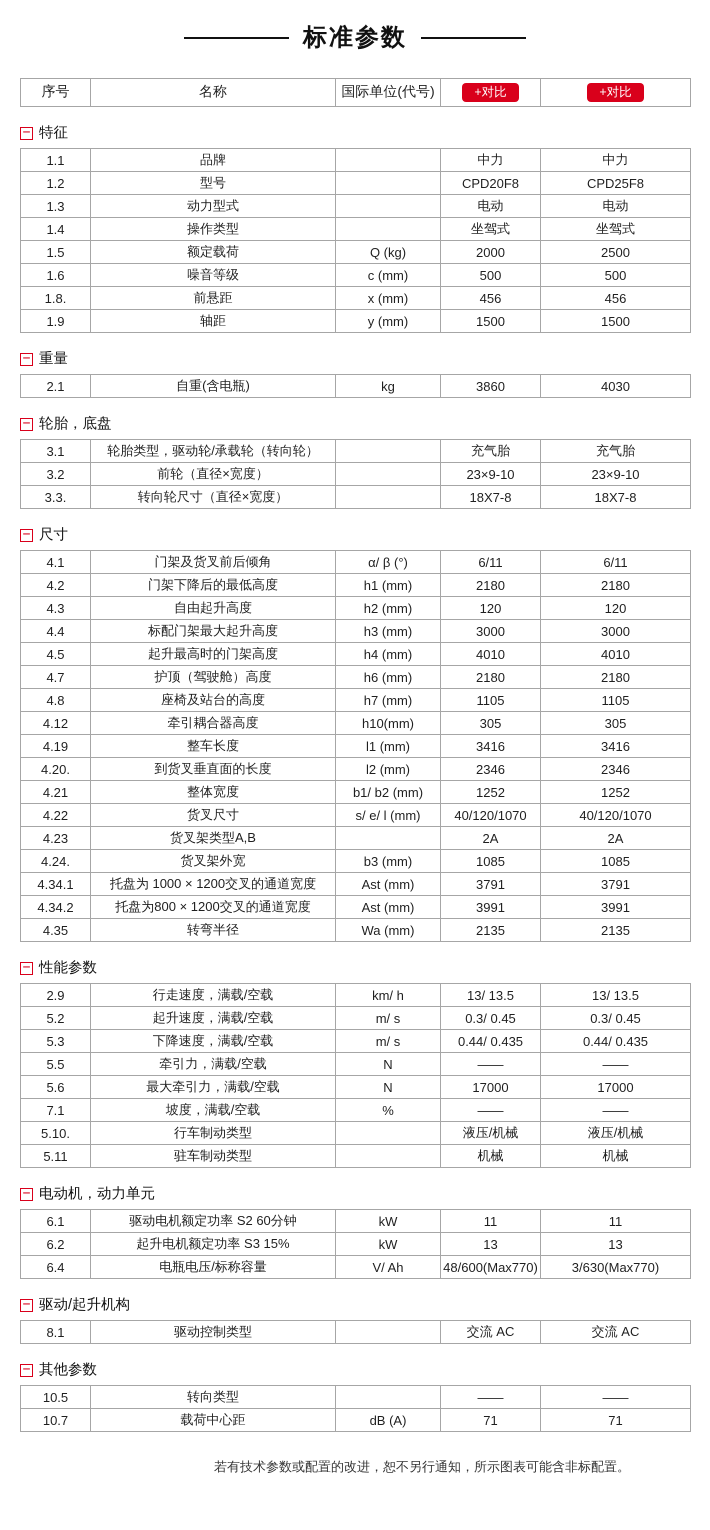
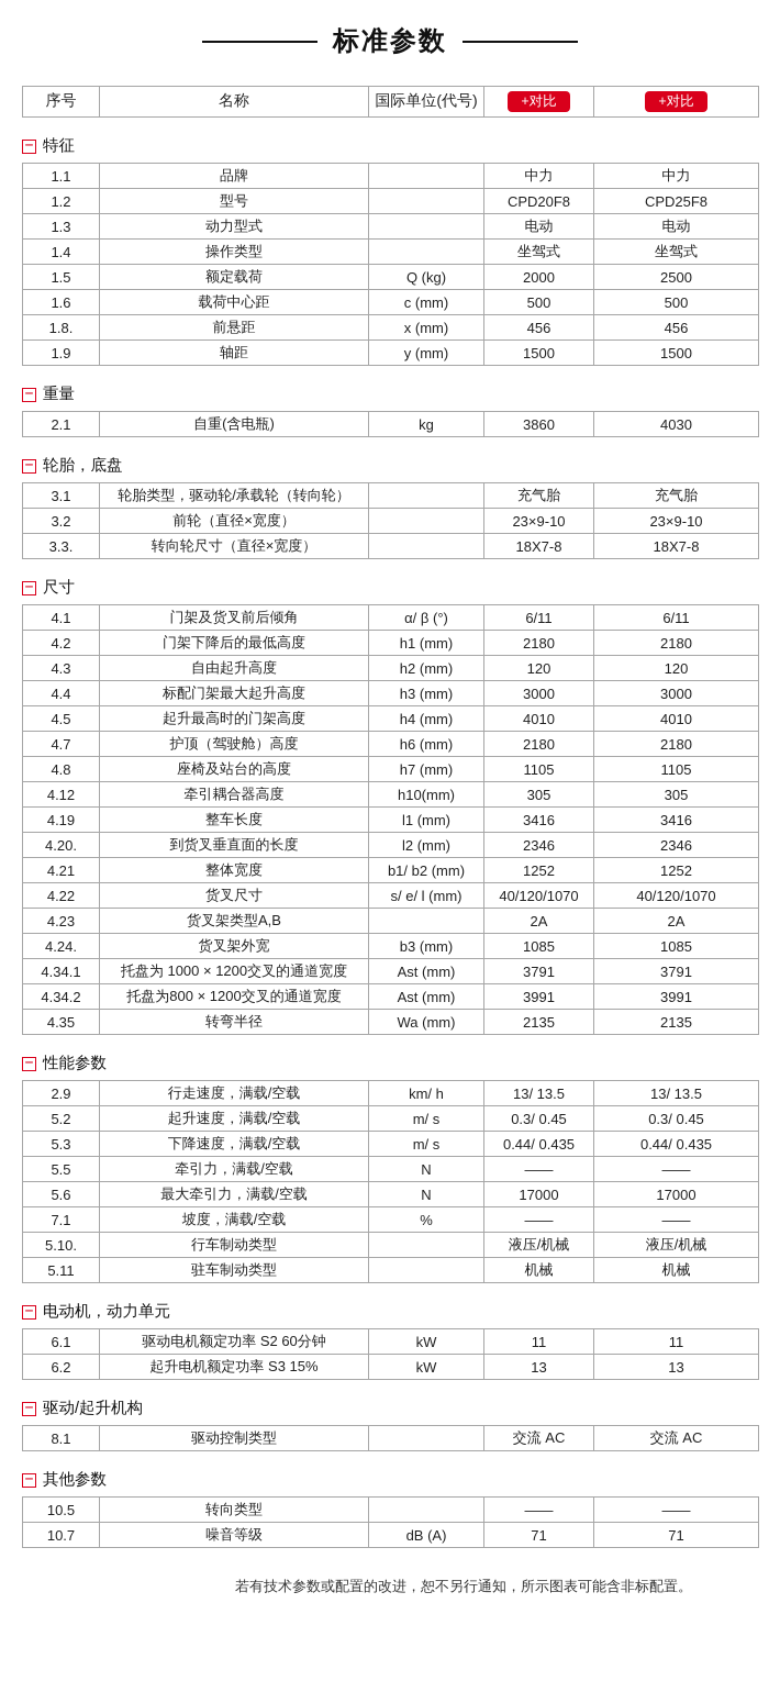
  标准参数
  序号	名称	国际单位(代号)	+对比	+对比
  −
  特征
  1.1	品牌		中力	中力
  1.2	型号		CPD20F8	CPD25F8
  1.3	动力型式		电动	电动
  1.4	操作类型		坐驾式	坐驾式
  1.5	额定载荷	Q (kg)	2000	2500
- 1.6	噪音等级	c (mm)	500	500
+ 1.6	载荷中心距	c (mm)	500	500
  1.8.	前悬距	x (mm)	456	456
  1.9	轴距	y (mm)	1500	1500
  −
  重量
  2.1	自重(含电瓶)	kg	3860	4030
  −
  轮胎，底盘
  3.1	轮胎类型，驱动轮/承载轮（转向轮）		充气胎	充气胎
  3.2	前轮（直径×宽度）		23×9-10	23×9-10
  3.3.	转向轮尺寸（直径×宽度）		18X7-8	18X7-8
  −
  尺寸
  4.1	门架及货叉前后倾角	α/ β (°)	6/11	6/11
  4.2	门架下降后的最低高度	h1 (mm)	2180	2180
  4.3	自由起升高度	h2 (mm)	120	120
  4.4	标配门架最大起升高度	h3 (mm)	3000	3000
  4.5	起升最高时的门架高度	h4 (mm)	4010	4010
  4.7	护顶（驾驶舱）高度	h6 (mm)	2180	2180
  4.8	座椅及站台的高度	h7 (mm)	1105	1105
  4.12	牵引耦合器高度	h10(mm)	305	305
  4.19	整车长度	l1 (mm)	3416	3416
  4.20.	到货叉垂直面的长度	l2 (mm)	2346	2346
  4.21	整体宽度	b1/ b2 (mm)	1252	1252
  4.22	货叉尺寸	s/ e/ l (mm)	40/120/1070	40/120/1070
  4.23	货叉架类型A,B		2A	2A
  4.24.	货叉架外宽	b3 (mm)	1085	1085
  4.34.1	托盘为 1000 × 1200交叉的通道宽度	Ast (mm)	3791	3791
  4.34.2	托盘为800 × 1200交叉的通道宽度	Ast (mm)	3991	3991
  4.35	转弯半径	Wa (mm)	2135	2135
  −
  性能参数
  2.9	行走速度，满载/空载	km/ h	13/ 13.5	13/ 13.5
  5.2	起升速度，满载/空载	m/ s	0.3/ 0.45	0.3/ 0.45
  5.3	下降速度，满载/空载	m/ s	0.44/ 0.435	0.44/ 0.435
  5.5	牵引力，满载/空载	N	——	——
  5.6	最大牵引力，满载/空载	N	17000	17000
  7.1	坡度，满载/空载	%	——	——
  5.10.	行车制动类型		液压/机械	液压/机械
  5.11	驻车制动类型		机械	机械
  −
  电动机，动力单元
  6.1	驱动电机额定功率 S2 60分钟	kW	11	11
  6.2	起升电机额定功率 S3 15%	kW	13	13
- 6.4	电瓶电压/标称容量	V/ Ah	48/600(Max770)	3/630(Max770)
  −
  驱动/起升机构
  8.1	驱动控制类型		交流 AC	交流 AC
  −
  其他参数
  10.5	转向类型		——	——
- 10.7	载荷中心距	dB (A)	71	71
+ 10.7	噪音等级	dB (A)	71	71
  若有技术参数或配置的改进，恕不另行通知，所示图表可能含非标配置。
